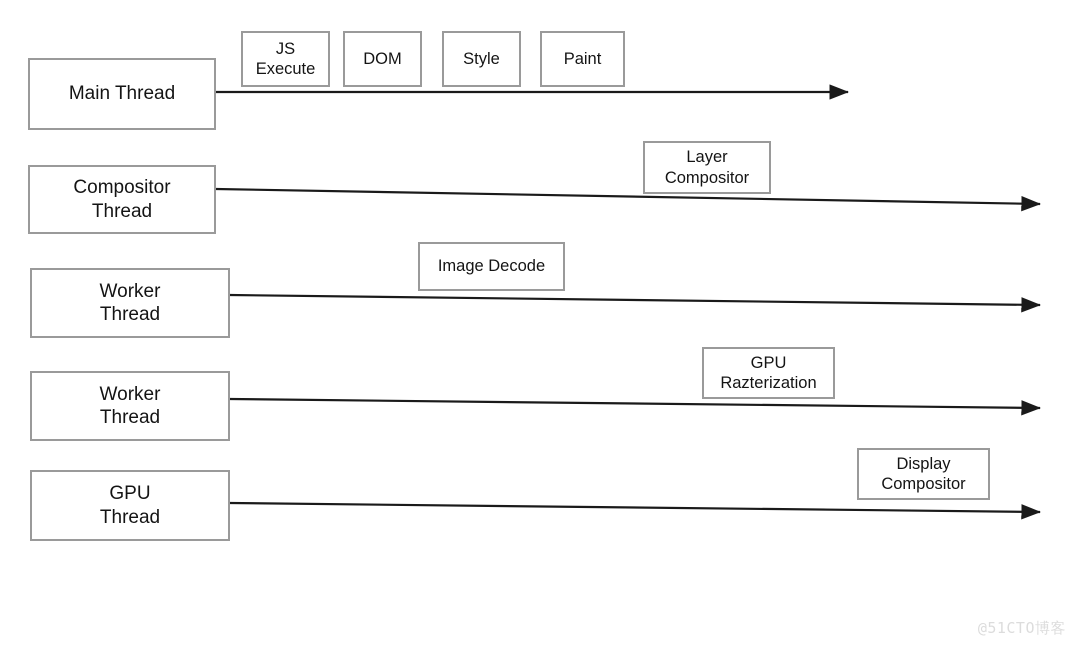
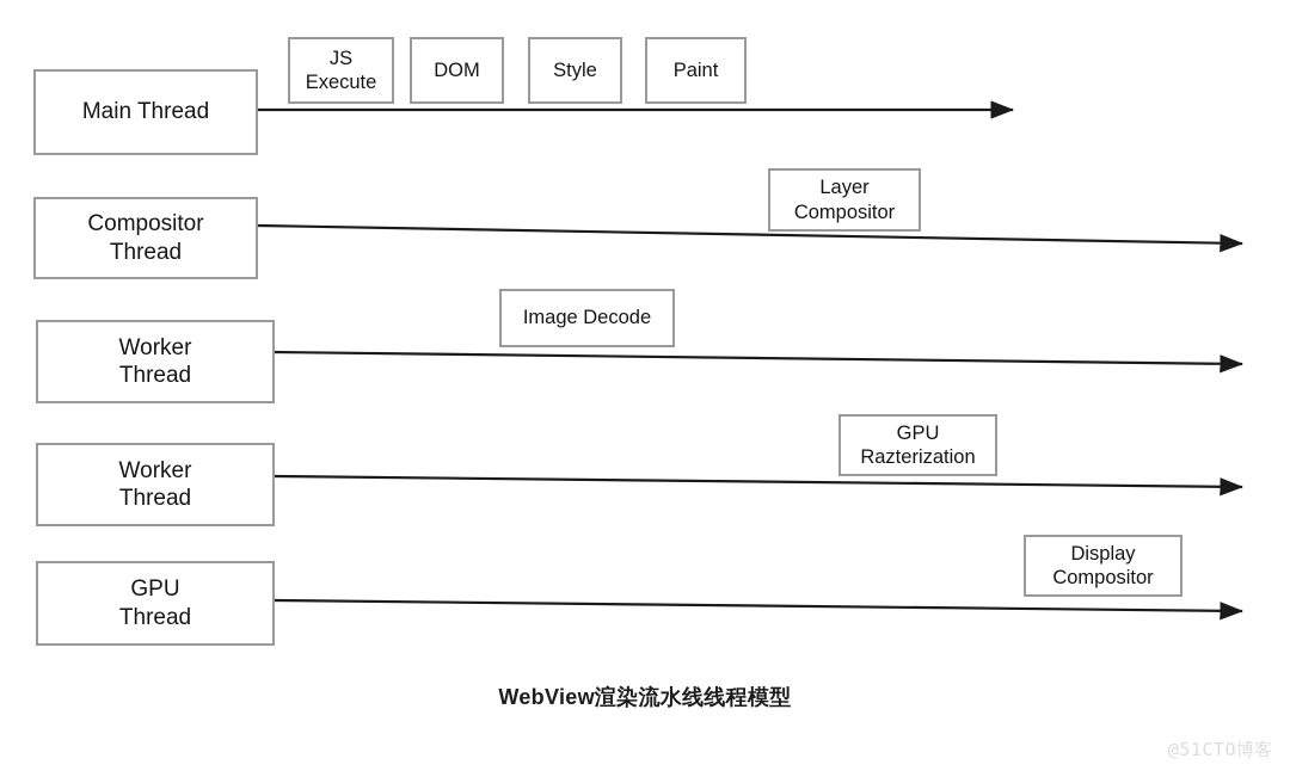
  Main Thread
  JS
  Execute
  DOM
  Style
  Paint
  Compositor
  Thread
  Layer
  Compositor
  Worker
  Thread
  Image Decode
  Worker
  Thread
  GPU
  Razterization
  GPU
  Thread
  Display
  Compositor
+ WebView渲染流水线线程模型
  @51CTO博客
